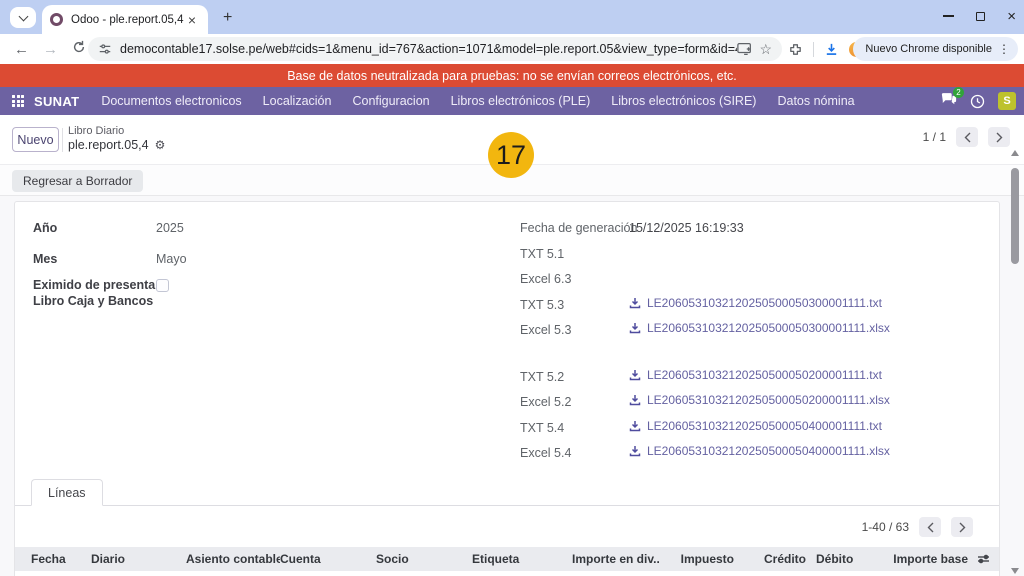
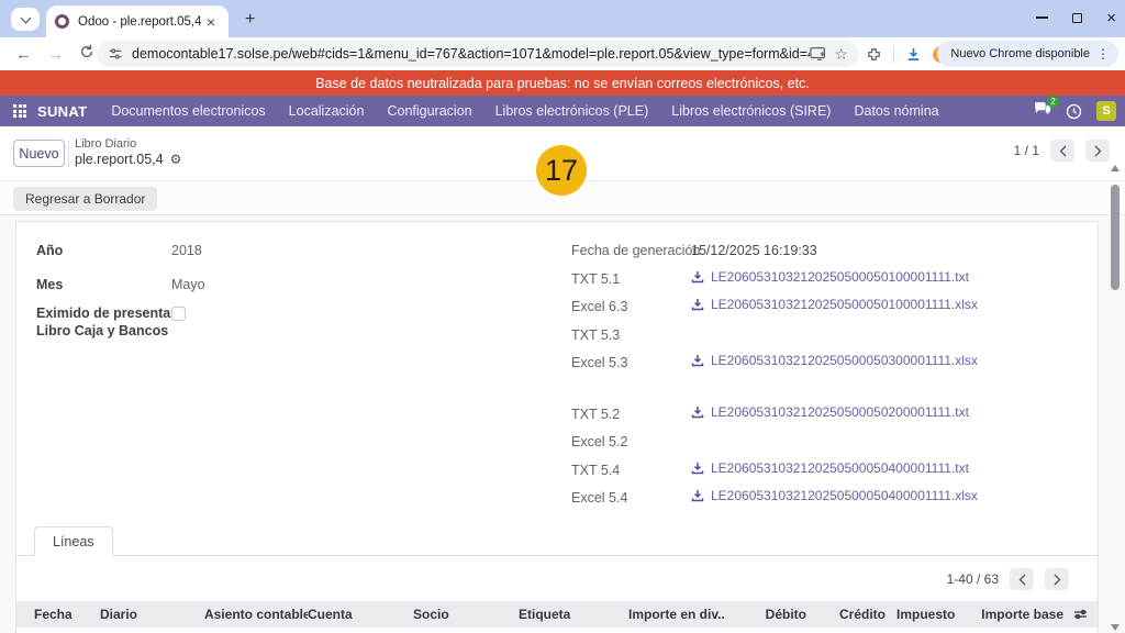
  Odoo - ple.report.05,4
  ×
  +
  ×
  ←
  →
  democontable17.solse.pe/web#cids=1&menu_id=767&action=1071&model=ple.report.05&view_type=form&id=
  ☆
  Nuevo Chrome disponible
  ⋮
  Base de datos neutralizada para pruebas: no se envían correos electrónicos, etc.
  SUNAT
  Documentos electronicos
  Localización
  Configuracion
  Libros electrónicos (PLE)
  Libros electrónicos (SIRE)
  Datos nómina
  2
  S
  Nuevo
  Libro Diario
  ple.report.05,4
  ⚙
  1 / 1
  Regresar a Borrador
  17
  Año
- 2025
+ 2018
  Mes
  Mayo
  Eximido de presenta
  Libro Caja y Bancos
  Fecha de generación
  15/12/2025 16:19:33
  TXT 5.1
+ LE2060531032120250500050100001111.txt
  Excel 6.3
+ LE2060531032120250500050100001111.xlsx
  TXT 5.3
- LE2060531032120250500050300001111.txt
  Excel 5.3
  LE2060531032120250500050300001111.xlsx
  TXT 5.2
  LE2060531032120250500050200001111.txt
  Excel 5.2
- LE2060531032120250500050200001111.xlsx
  TXT 5.4
  LE2060531032120250500050400001111.txt
  Excel 5.4
  LE2060531032120250500050400001111.xlsx
  Líneas
  1-40 / 63
  Fecha
  Diario
  Asiento contable
  Cuenta
  Socio
  Etiqueta
  Importe en div..
- Impuesto
+ Débito
  Crédito
- Débito
+ Impuesto
  Importe base
